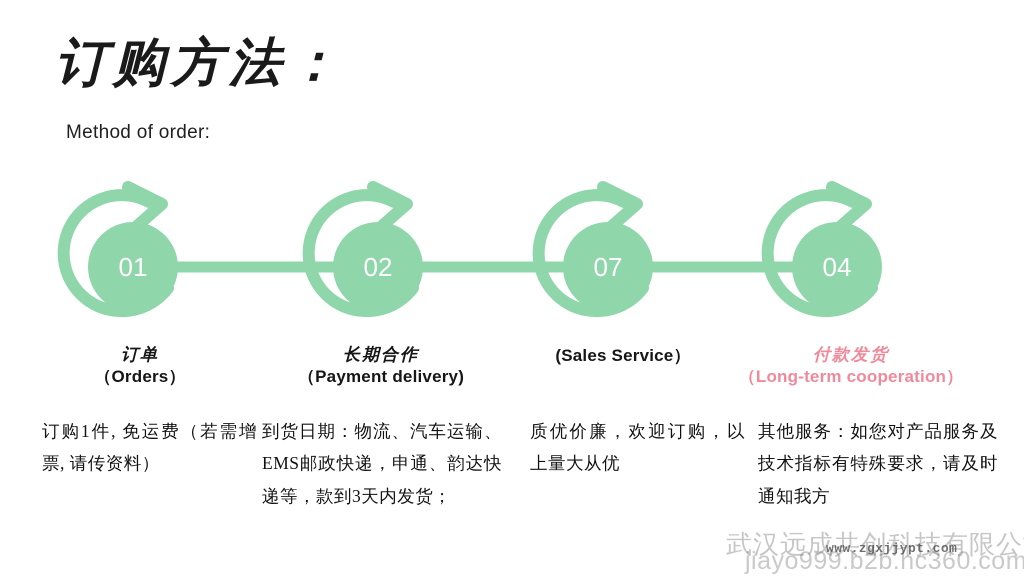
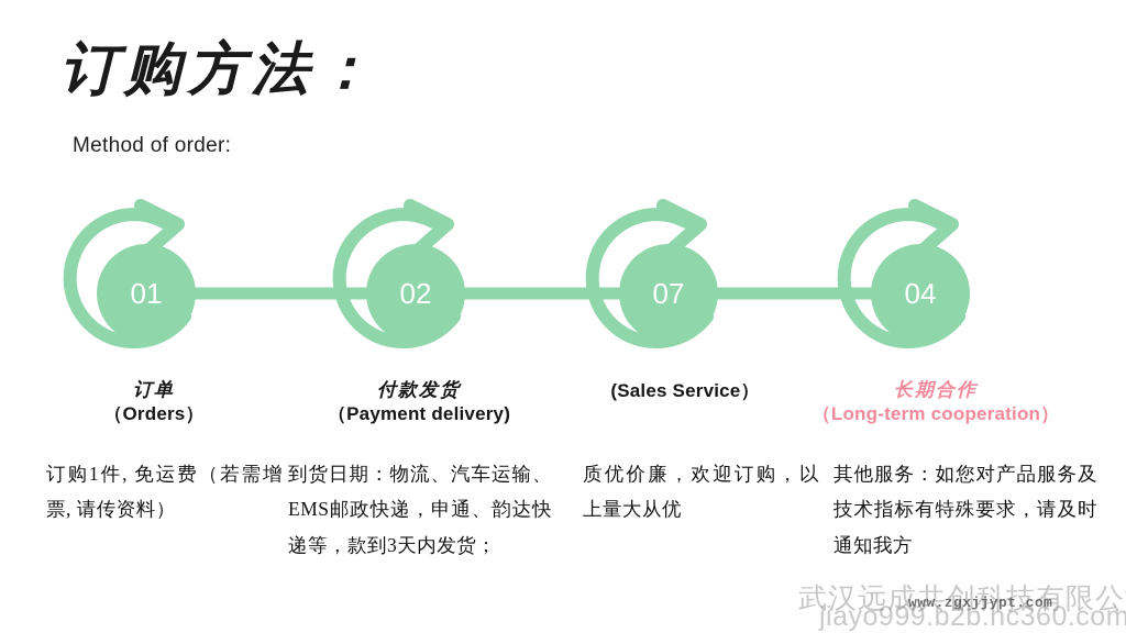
  订购方法：
  Method of order:
  01
  02
  07
  04
  订单
  （Orders）
- 长期合作
+ 付款发货
  （Payment delivery)
  (Sales Service）
- 付款发货
+ 长期合作
  （Long-term cooperation）
  订购1件, 免运费（若需增票, 请传资料）
  到货日期：物流、汽车运输、EMS邮政快递，申通、韵达快递等，款到3天内发货；
  质优价廉，欢迎订购，以上量大从优
  其他服务：如您对产品服务及技术指标有特殊要求，请及时通知我方
  武汉远成共创科技有限公
  jiayo999.b2b.hc360.com
  www.zgxjjypt.com
